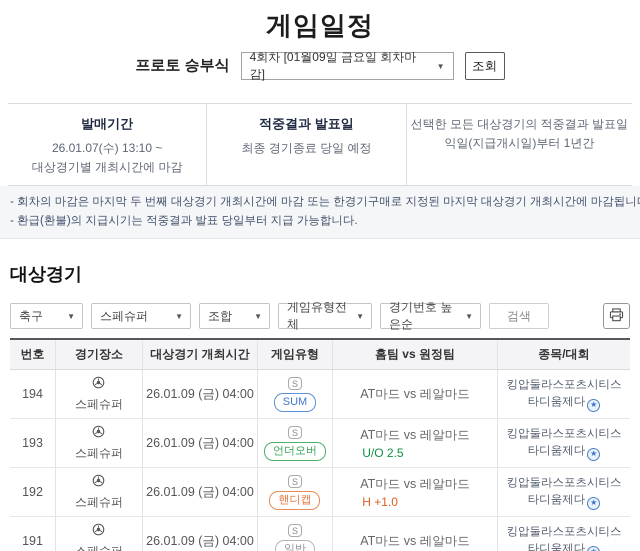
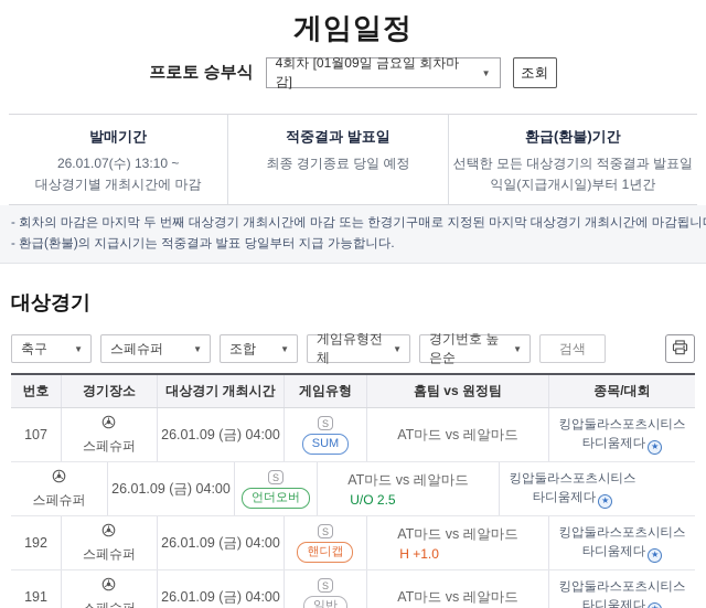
  게임일정
  프로토 승부식
  4회차 [01월09일 금요일 회차마감]
  ▼
  조회
  발매기간
  26.01.07(수) 13:10 ~
  대상경기별 개최시간에 마감
  적중결과 발표일
  최종 경기종료 당일 예정
+ 환급(환불)기간
  선택한 모든 대상경기의 적중결과 발표일
  익일(지급개시일)부터 1년간
  - 회차의 마감은 마지막 두 번째 대상경기 개최시간에 마감 또는 한경기구매로 지정된 마지막 대상경기 개최시간에 마감됩니
  - 환급(환불)의 지급시기는 적중결과 발표 당일부터 지급 가능합니다.
  대상경기
  축구
  ▼
  스페슈퍼
  ▼
  조합
  ▼
  게임유형전체
  ▼
  경기번호 높은순
  ▼
  검색
  번호
  경기장소
  대상경기 개최시간
  게임유형
  홈팀 vs 원정팀
  종목/대회
- 194
+ 107
  스페슈퍼
  26.01.09 (금) 04:00
  S
  SUM
  AT마드 vs 레알마드
  킹압둘라스포츠시티스타디움제다 ★
- 193
  스페슈퍼
  26.01.09 (금) 04:00
  S
  언더오버
  AT마드 vs 레알마드
  U/O 2.5
  킹압둘라스포츠시티스타디움제다 ★
  192
  스페슈퍼
  26.01.09 (금) 04:00
  S
  핸디캡
  AT마드 vs 레알마드
  H +1.0
  킹압둘라스포츠시티스타디움제다 ★
  191
  26.01.09 (금) 04:00
  S
  일반
  AT마드 vs 레알마드
  킹압둘라스포츠시티스타디움제다
